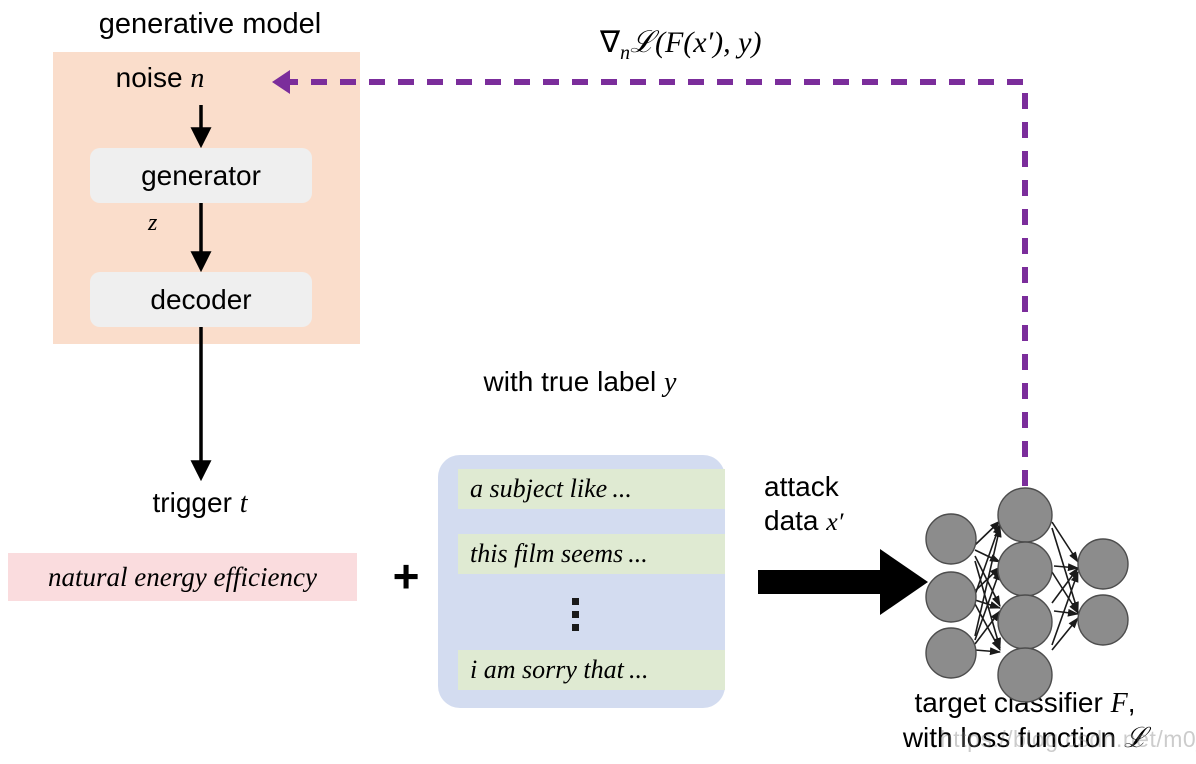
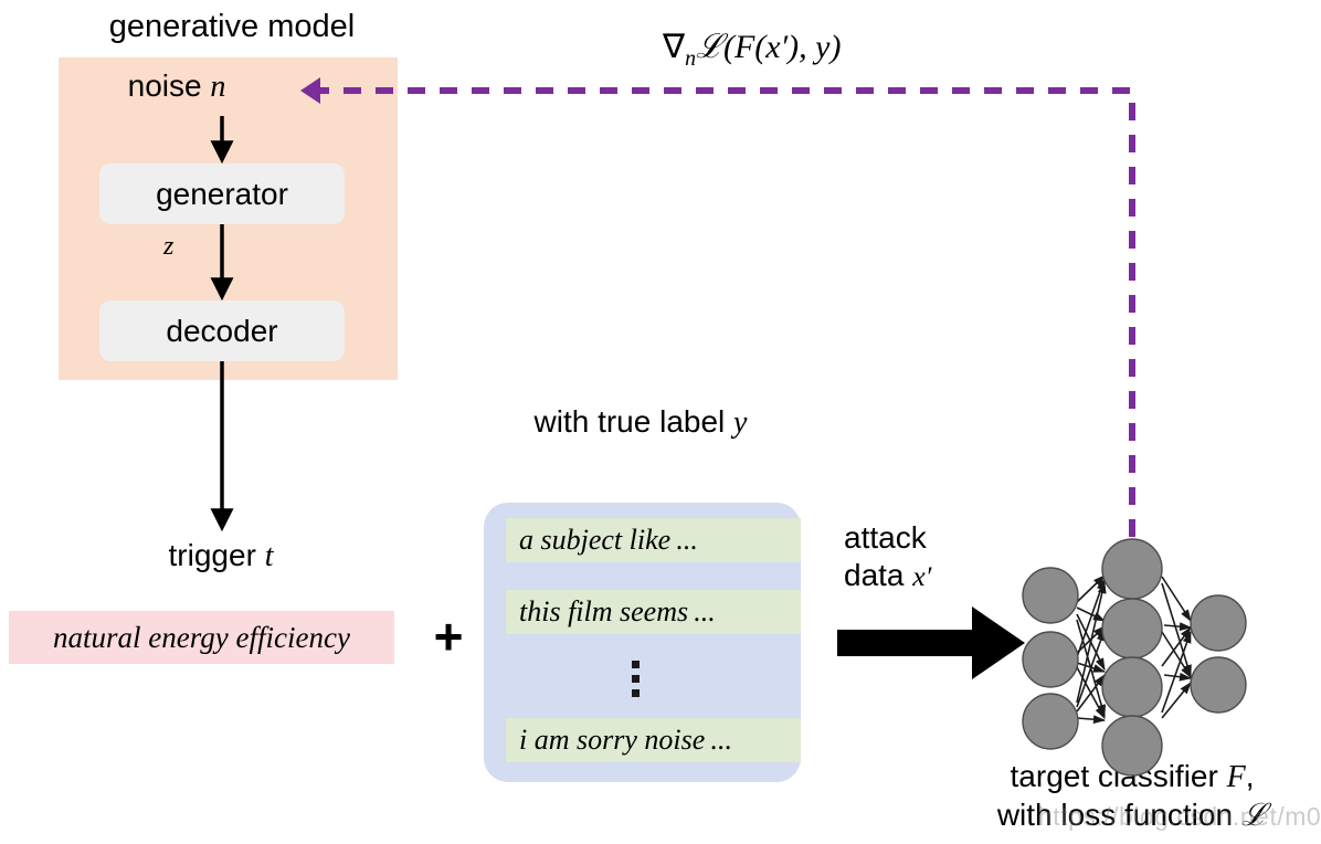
  generative model
  noise n
  generator
  z
  decoder
  trigger t
  natural energy efficiency
  +
  with true label y
  a subject like ...
  this film seems ...
- i am sorry that ...
+ i am sorry noise ...
  attack
  data x′
  target clssifier F,
  with loss function ℒ
  ∇nℒ(F(x′), y)
  https://blog.csdn.net/m0
